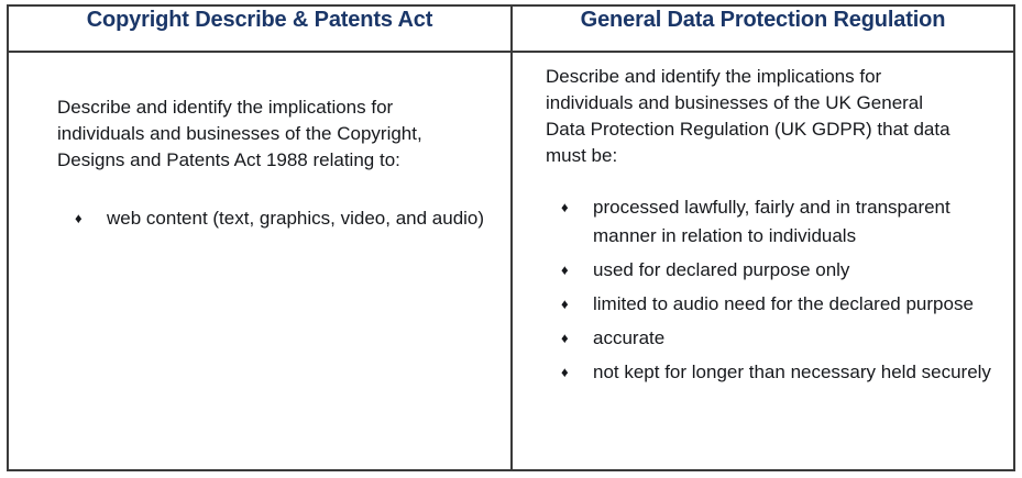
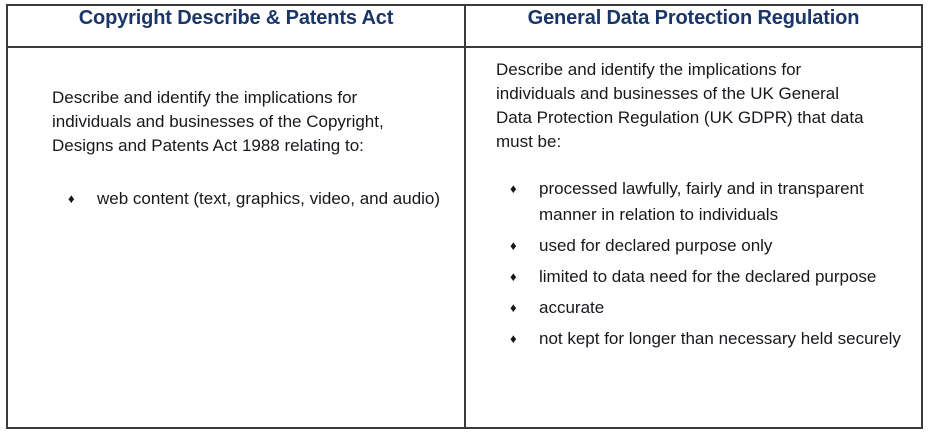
  Copyright Describe & Patents Act	General Data Protection Regulation
- Describe and identify the implications for individuals and businesses of the Copyright, Designs and Patents Act 1988 relating to: ♦ web content (text, graphics, video, and audio)	Describe and identify the implications for individuals and businesses of the UK General Data Protection Regulation (UK GDPR) that data must be: ♦ processed lawfully, fairly and in transparent manner in relation to individuals ♦ used for declared purpose only ♦ limited to audio need for the declared purpose ♦ accurate ♦ not kept for longer than necessary held securely
+ Describe and identify the implications for individuals and businesses of the Copyright, Designs and Patents Act 1988 relating to: ♦ web content (text, graphics, video, and audio)	Describe and identify the implications for individuals and businesses of the UK General Data Protection Regulation (UK GDPR) that data must be: ♦ processed lawfully, fairly and in transparent manner in relation to individuals ♦ used for declared purpose only ♦ limited to data need for the declared purpose ♦ accurate ♦ not kept for longer than necessary held securely
